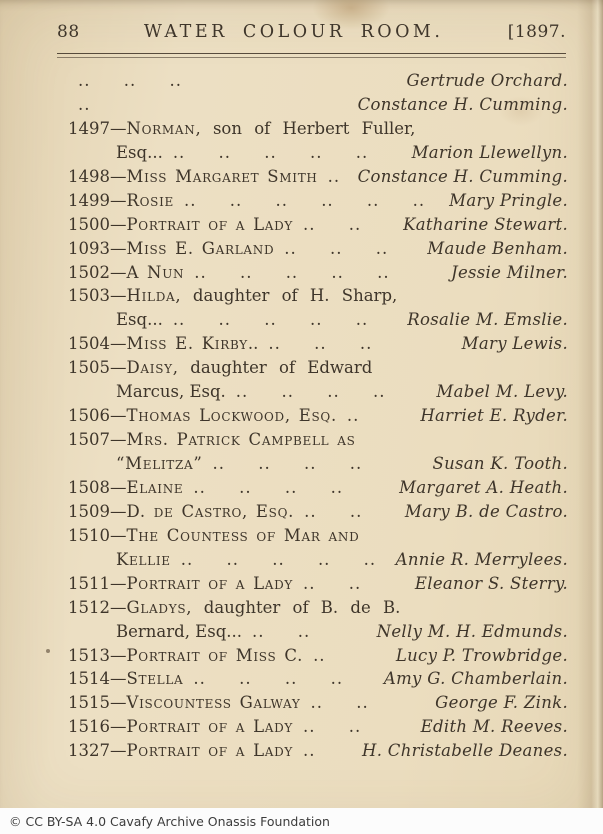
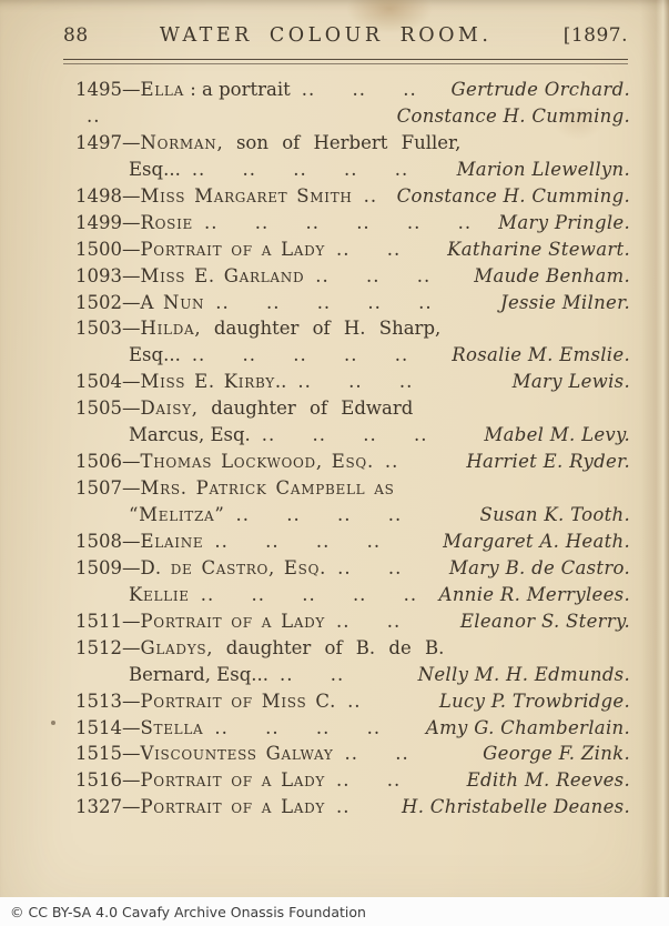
  88
  WATER COLOUR ROOM.
  [1897.
+ 1495—Ella : a portrait
  .. .. ..
  Gertrude Orchard.
  ..
  Constance H. Cumming.
  1497—Norman, son of Herbert Fuller,
  Esq...
  .. .. .. .. ..
  Marion Llewellyn.
  1498—Miss Margaret Smith
  ..
  Constance H. Cumming.
  1499—Rosie
  .. .. .. .. .. ..
  Mary Pringle.
  1500—Portrait of a Lady
  .. ..
  Katharine Stewart.
  1093—Miss E. Garland
  .. .. ..
  Maude Benham.
  1502—A Nun
  .. .. .. .. ..
  Jessie Milner.
  1503—Hilda, daughter of H. Sharp,
  Esq...
  .. .. .. .. ..
  Rosalie M. Emslie.
  1504—Miss E. Kirby..
  .. .. ..
  Mary Lewis.
  1505—Daisy, daughter of Edward
  Marcus, Esq.
  .. .. .. ..
  Mabel M. Levy.
  1506—Thomas Lockwood, Esq.
  ..
  Harriet E. Ryder.
  1507—Mrs. Patrick Campbell as
  “Melitza”
  .. .. .. ..
  Susan K. Tooth.
  1508—Elaine
  .. .. .. ..
  Margaret A. Heath.
  1509—D. de Castro, Esq.
  .. ..
  Mary B. de Castro.
- 1510—The Countess of Mar and
  Kellie
  .. .. .. .. ..
  Annie R. Merrylees.
  1511—Portrait of a Lady
  .. ..
  Eleanor S. Sterry.
  1512—Gladys, daughter of B. de B.
  Bernard, Esq...
  .. ..
  Nelly M. H. Edmunds.
  1513—Portrait of Miss C.
  ..
  Lucy P. Trowbridge.
  1514—Stella
  .. .. .. ..
  Amy G. Chamberlain.
  1515—Viscountess Galway
  .. ..
  George F. Zink.
  1516—Portrait of a Lady
  .. ..
  Edith M. Reeves.
  1327—Portrait of a Lady
  ..
  H. Christabelle Deanes.
  © CC BY-SA 4.0 Cavafy Archive Onassis Foundation
